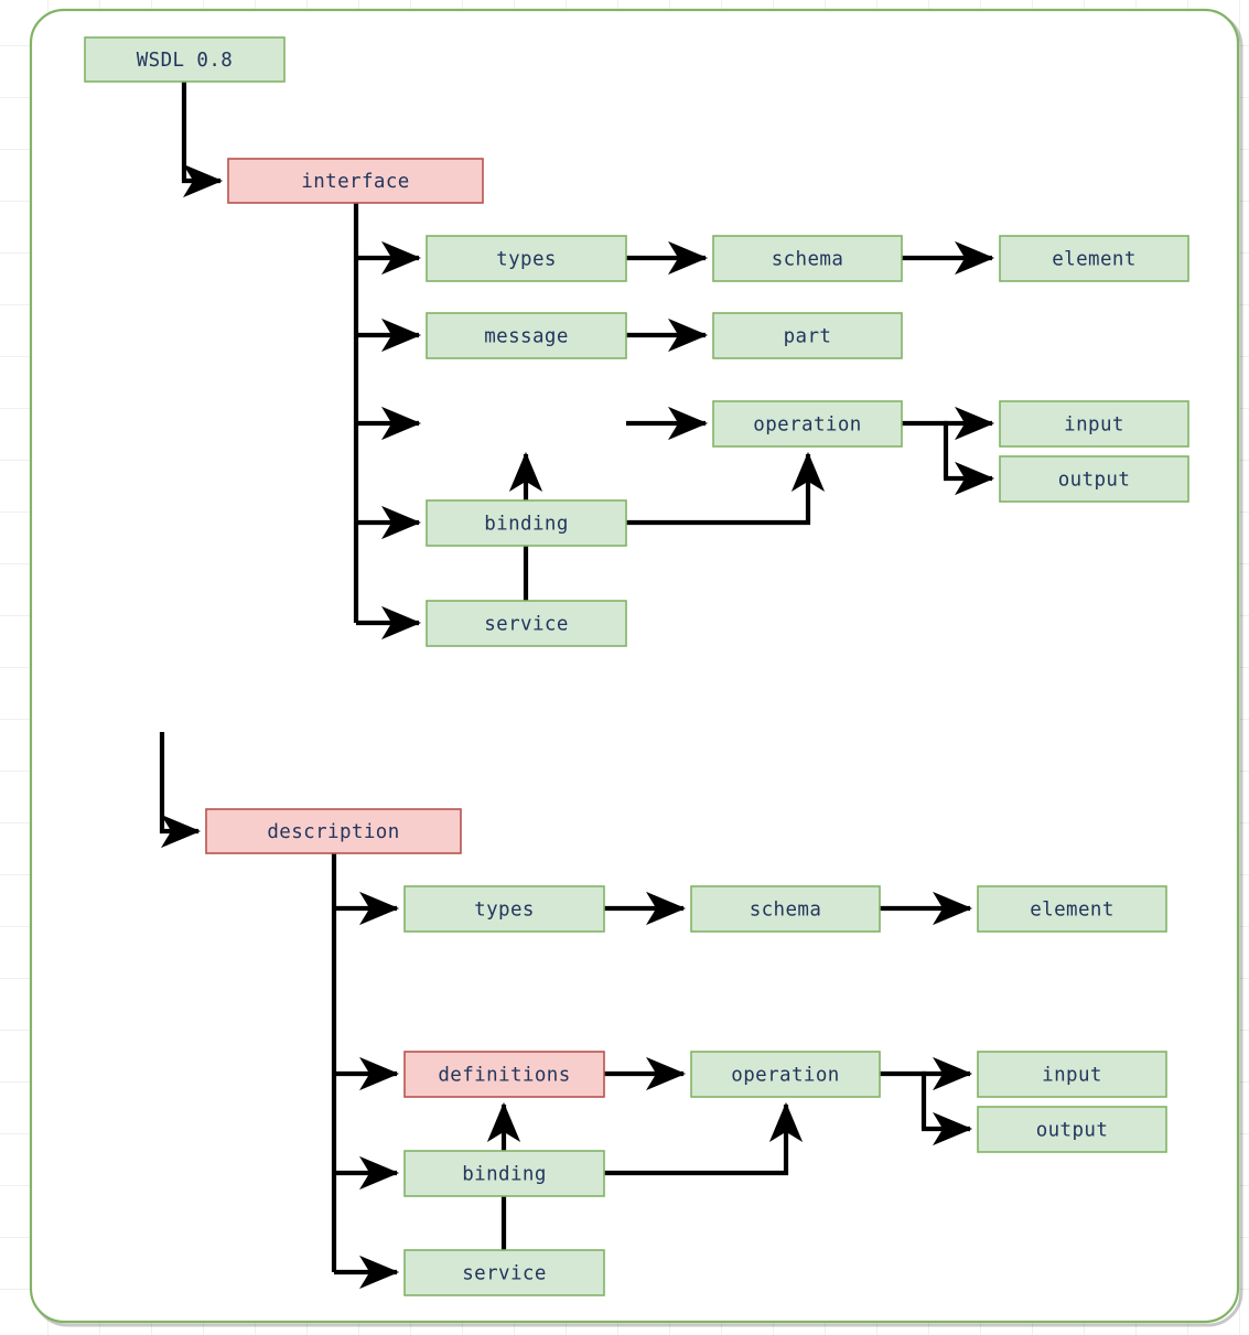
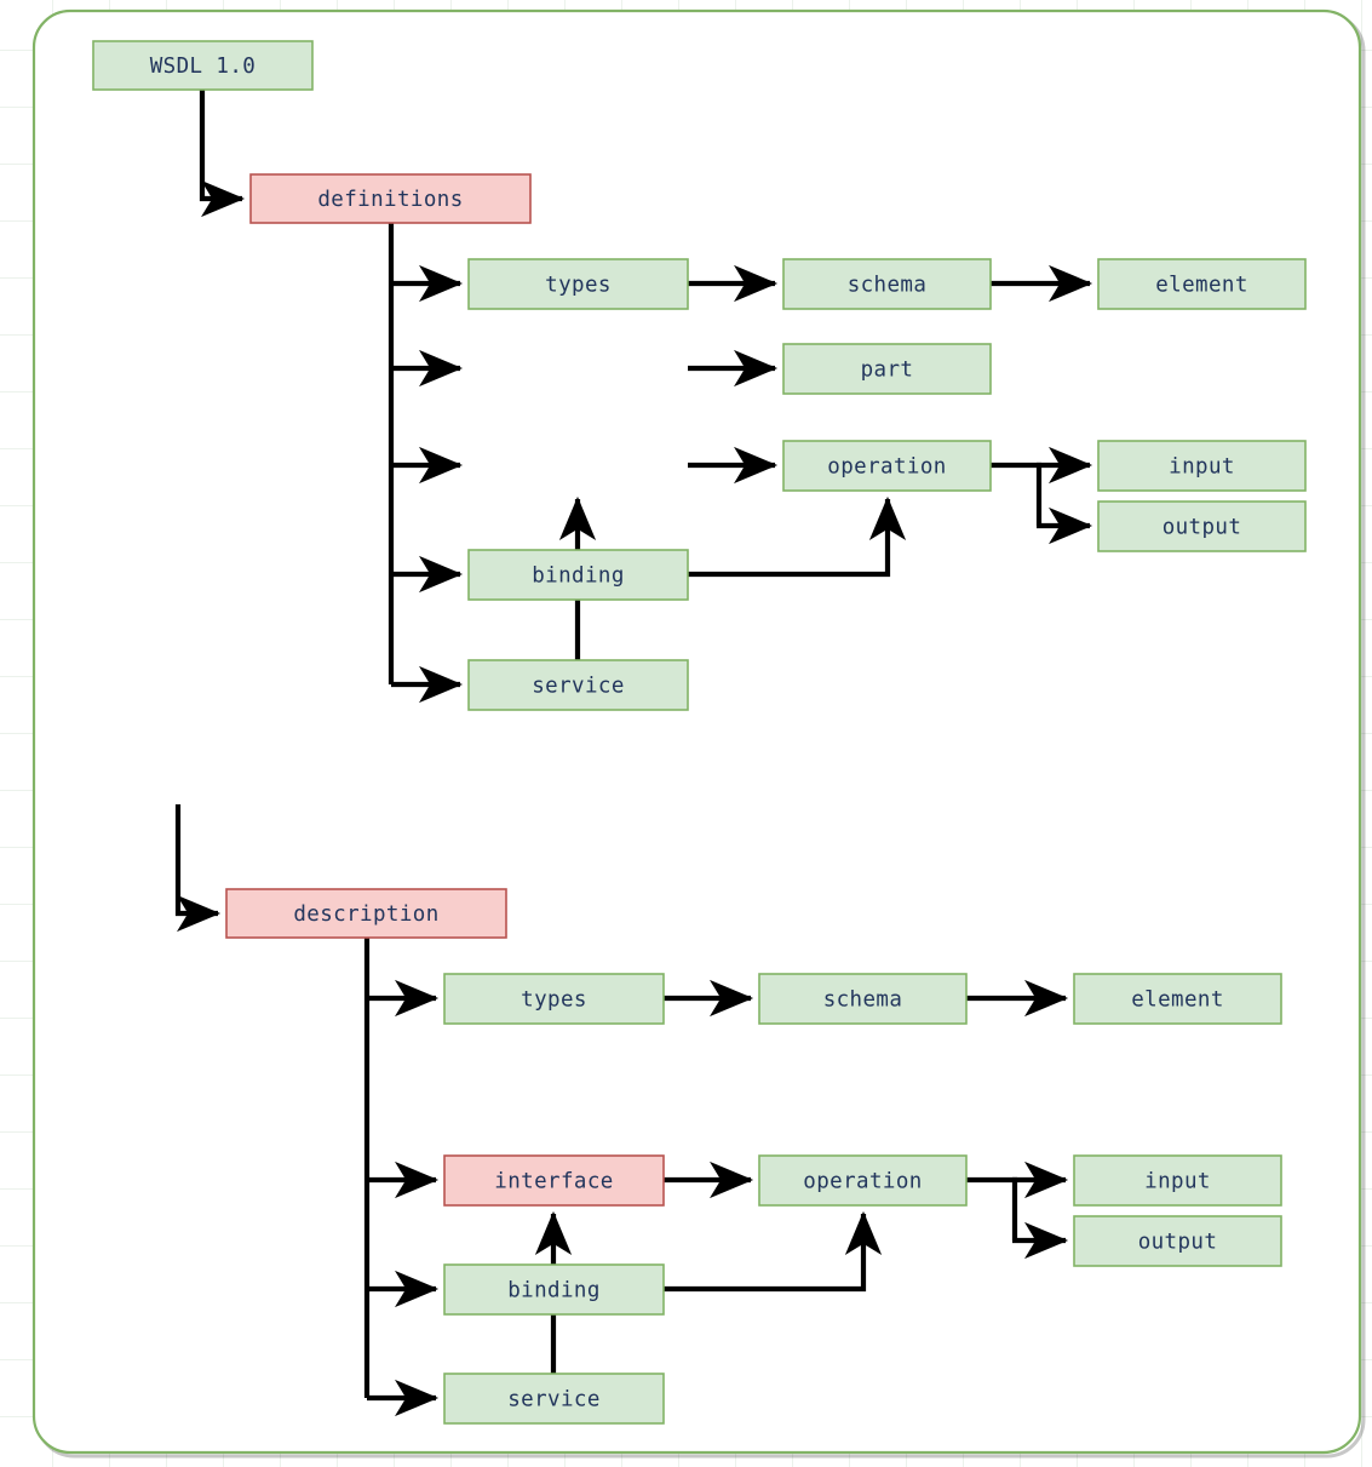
- WSDL 0.8
+ WSDL 1.0
- interface
+ definitions
  types
  schema
  element
- message
  part
  operation
  input
  output
  binding
  service
  description
  types
  schema
  element
- definitions
+ interface
  operation
  input
  output
  binding
  service
